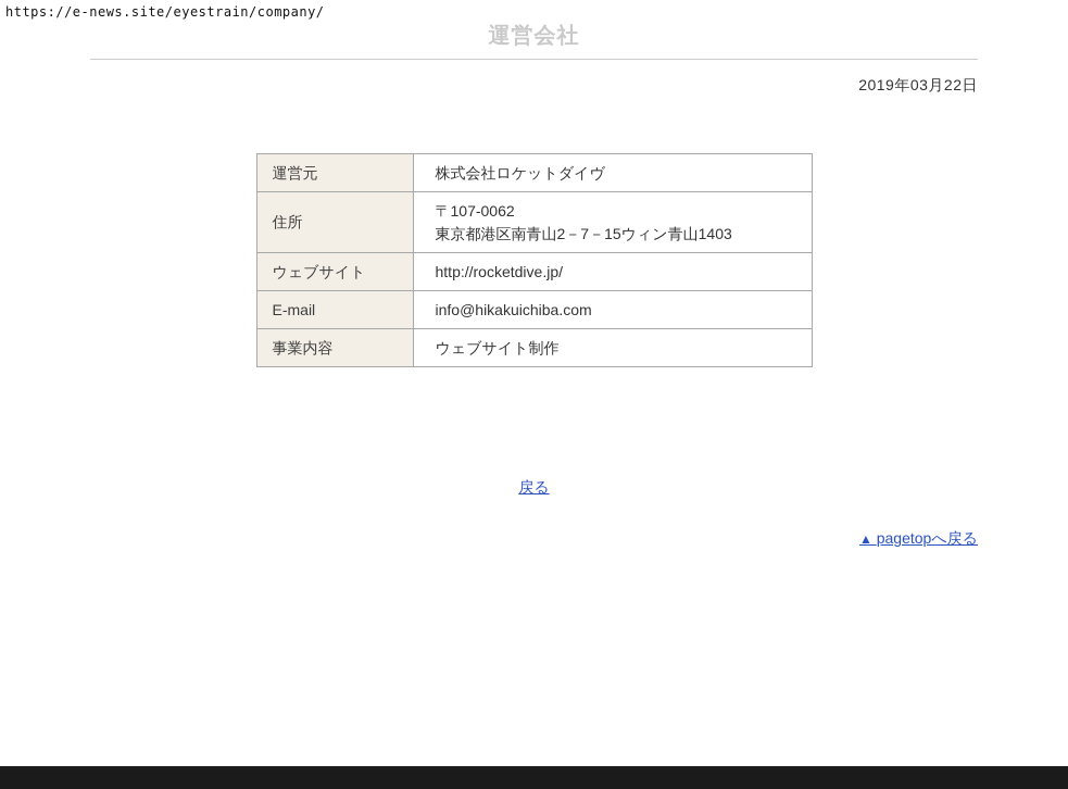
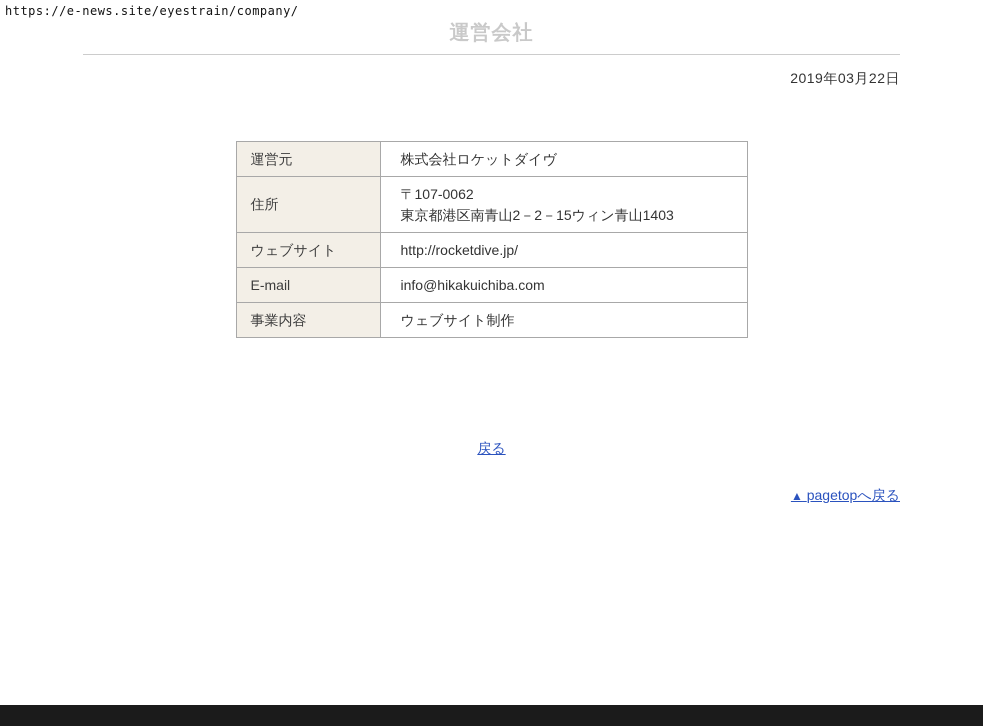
  https://e-news.site/eyestrain/company/
  運営会社
  2019年03月22日
  運営元	株式会社ロケットダイヴ
- 住所	〒107-0062 東京都港区南青山2－7－15ウィン青山1403
+ 住所	〒107-0062 東京都港区南青山2－2－15ウィン青山1403
  ウェブサイト	http://rocketdive.jp/
  E-mail	info@hikakuichiba.com
  事業内容	ウェブサイト制作
  戻る
  ▲ pagetopへ戻る
